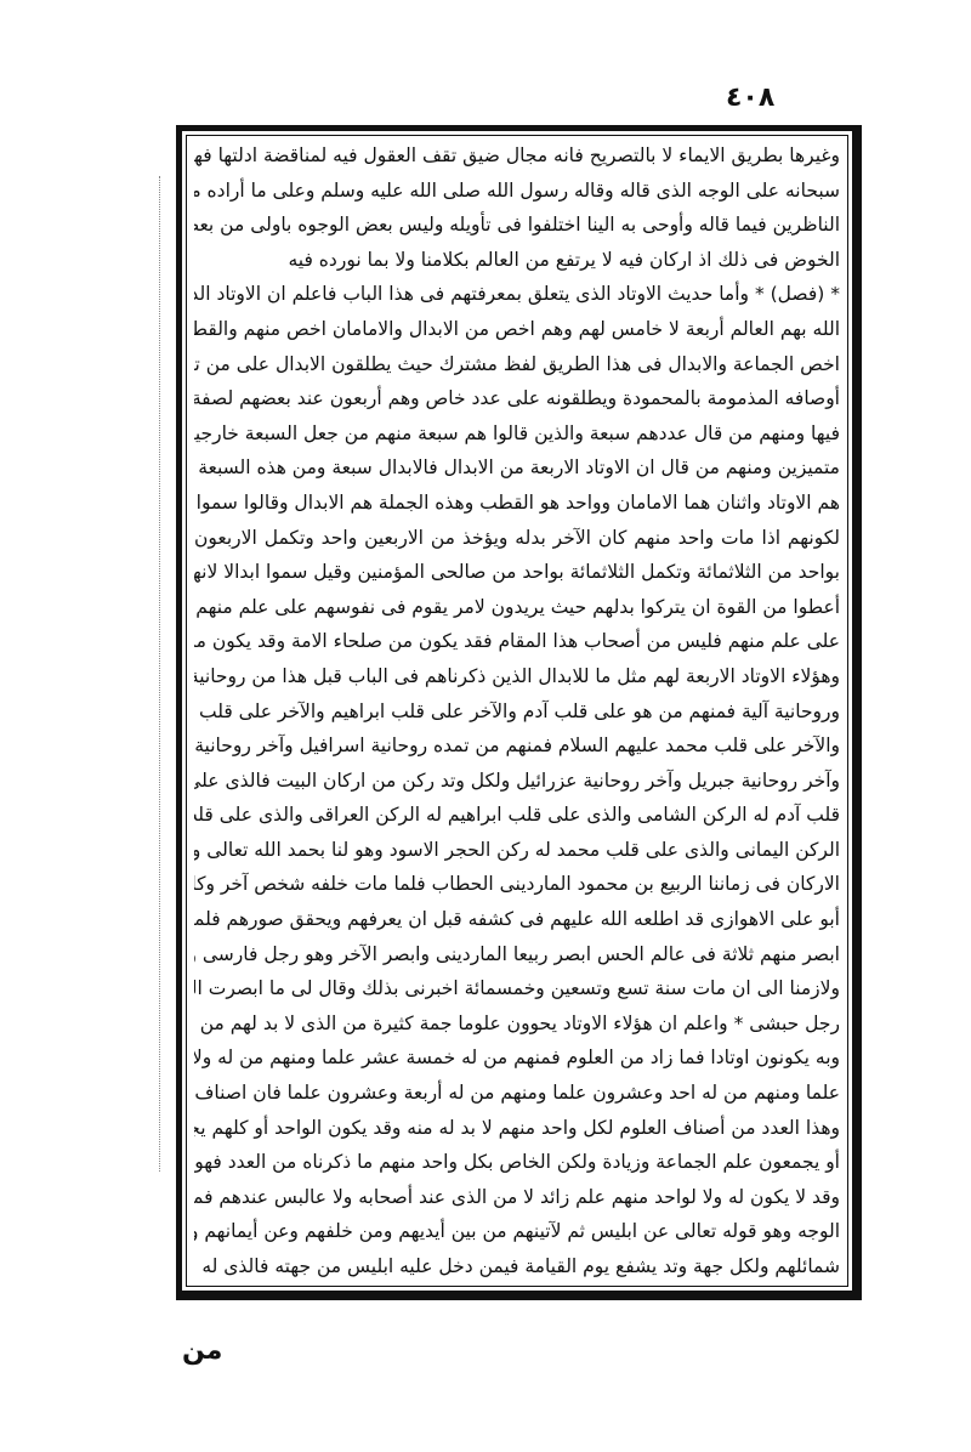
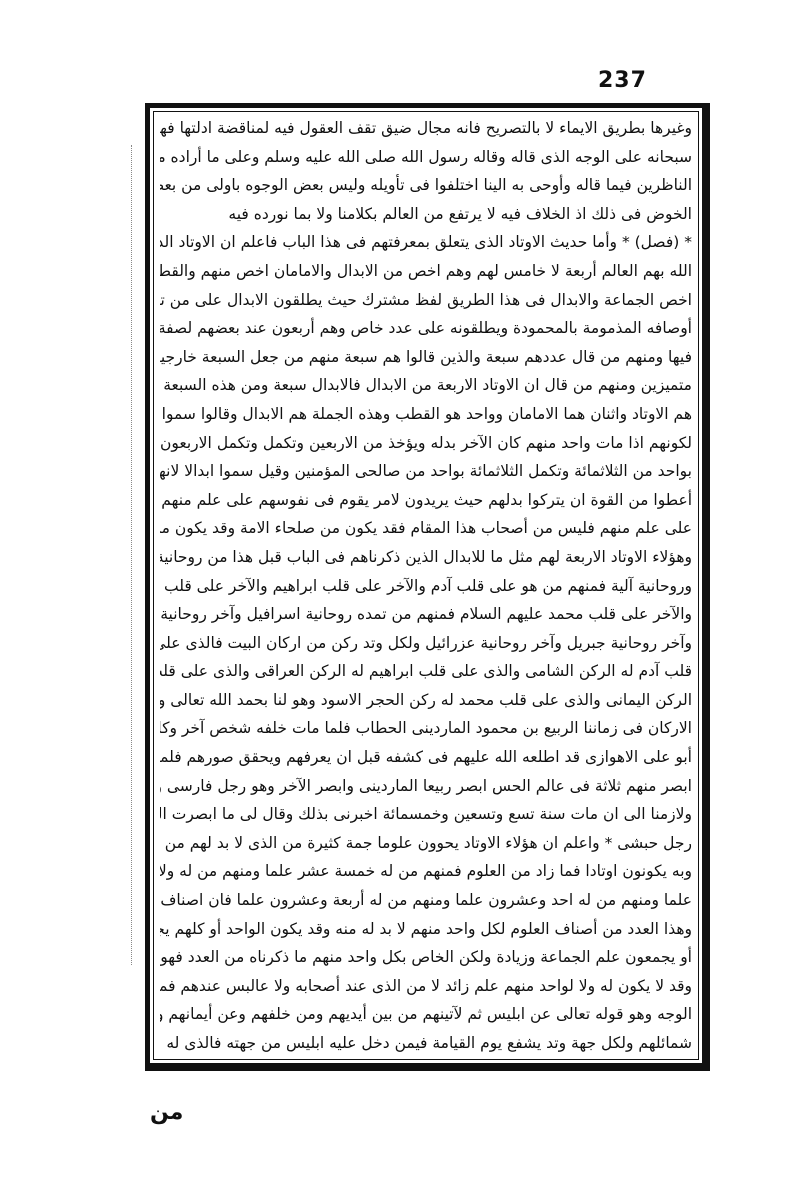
- ٤٠٨
+ 237
  وغيرها بطريق الايماء لا بالتصريح فانه مجال ضيق تقف العقول فيه لمناقضة ادلتها فه
  سبحانه على الوجه الذى قاله وقاله رسول الله صلى الله عليه وسلم وعلى ما أراده م
  الناظرين فيما قاله وأوحى به الينا اختلفوا فى تأويله وليس بعض الوجوه باولى من بع
- الخوض فى ذلك اذ اركان فيه لا يرتفع من العالم بكلامنا ولا بما نورده فيه
+ الخوض فى ذلك اذ الخلاف فيه لا يرتفع من العالم بكلامنا ولا بما نورده فيه
  * (فصل) * وأما حديث الاوتاد الذى يتعلق بمعرفتهم فى هذا الباب فاعلم ان الاوتاد الذ
  الله بهم العالم أربعة لا خامس لهم وهم اخص من الابدال والامامان اخص منهم والقط
  اخص الجماعة والابدال فى هذا الطريق لفظ مشترك حيث يطلقون الابدال على من ت
  أوصافه المذمومة بالمحمودة ويطلقونه على عدد خاص وهم أربعون عند بعضهم لصفة
  فيها ومنهم من قال عددهم سبعة والذين قالوا هم سبعة منهم من جعل السبعة خارجي
  متميزين ومنهم من قال ان الاوتاد الاربعة من الابدال فالابدال سبعة ومن هذه السبعة
  هم الاوتاد واثنان هما الامامان وواحد هو القطب وهذه الجملة هم الابدال وقالوا سموا
- لكونهم اذا مات واحد منهم كان الآخر بدله ويؤخذ من الاربعين واحد وتكمل الاربعون
+ لكونهم اذا مات واحد منهم كان الآخر بدله ويؤخذ من الاربعين وتكمل وتكمل الاربعون
  بواحد من الثلاثمائة وتكمل الثلاثمائة بواحد من صالحى المؤمنين وقيل سموا ابدالا لانه
  أعطوا من القوة ان يتركوا بدلهم حيث يريدون لامر يقوم فى نفوسهم على علم منهم
  على علم منهم فليس من أصحاب هذا المقام فقد يكون من صلحاء الامة وقد يكون م
  وهؤلاء الاوتاد الاربعة لهم مثل ما للابدال الذين ذكرناهم فى الباب قبل هذا من روحانية
  وروحانية آلية فمنهم من هو على قلب آدم والآخر على قلب ابراهيم والآخر على قلب
  والآخر على قلب محمد عليهم السلام فمنهم من تمده روحانية اسرافيل وآخر روحانية
  وآخر روحانية جبريل وآخر روحانية عزرائيل ولكل وتد ركن من اركان البيت فالذى على
  قلب آدم له الركن الشامى والذى على قلب ابراهيم له الركن العراقى والذى على قل
  الركن اليمانى والذى على قلب محمد له ركن الحجر الاسود وهو لنا بحمد الله تعالى و
  الاركان فى زماننا الربيع بن محمود الماردينى الحطاب فلما مات خلفه شخص آخر وكا
  أبو على الاهوازى قد اطلعه الله عليهم فى كشفه قبل ان يعرفهم ويحقق صورهم فلم
  ابصر منهم ثلاثة فى عالم الحس ابصر ربيعا الماردينى وابصر الآخر وهو رجل فارسى
  ولازمنا الى ان مات سنة تسع وتسعين وخمسمائة اخبرنى بذلك وقال لى ما ابصرت ال
  رجل حبشى * واعلم ان هؤلاء الاوتاد يحوون علوما جمة كثيرة من الذى لا بد لهم من
  وبه يكونون اوتادا فما زاد من العلوم فمنهم من له خمسة عشر علما ومنهم من له ولا
  علما ومنهم من له احد وعشرون علما ومنهم من له أربعة وعشرون علما فان اصناف
  وهذا العدد من أصناف العلوم لكل واحد منهم لا بد له منه وقد يكون الواحد أو كلهم يج
  أو يجمعون علم الجماعة وزيادة ولكن الخاص بكل واحد منهم ما ذكرناه من العدد فهو
  وقد لا يكون له ولا لواحد منهم علم زائد لا من الذى عند أصحابه ولا عالبس عندهم فم
  الوجه وهو قوله تعالى عن ابليس ثم لآتينهم من بين أيديهم ومن خلفهم وعن أيمانهم و
  شمائلهم ولكل جهة وتد يشفع يوم القيامة فيمن دخل عليه ابليس من جهته فالذى له
  من
